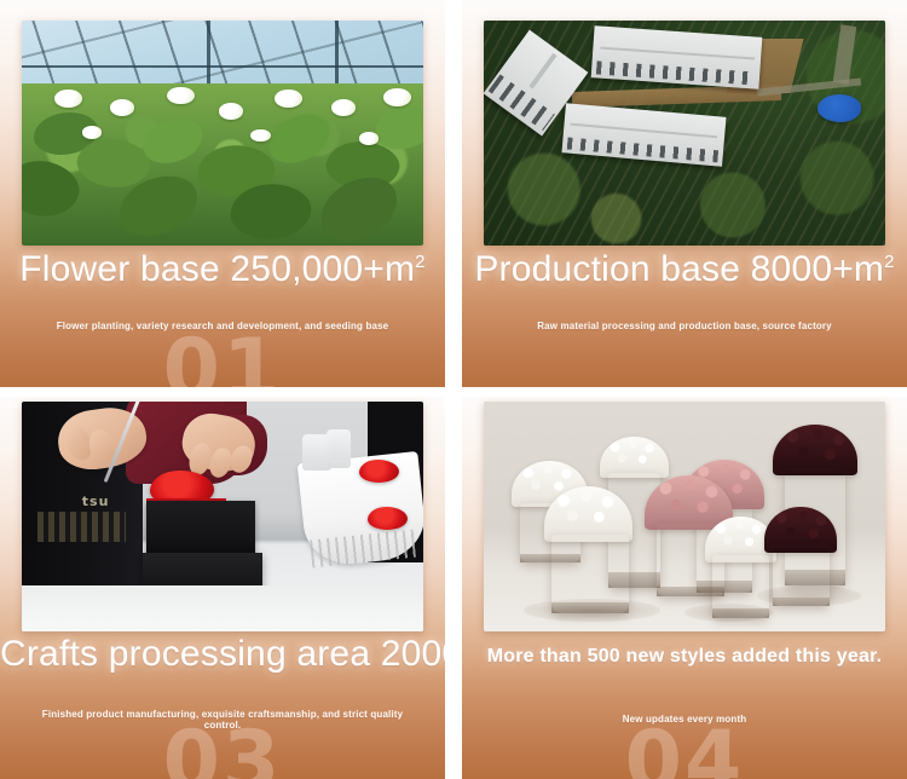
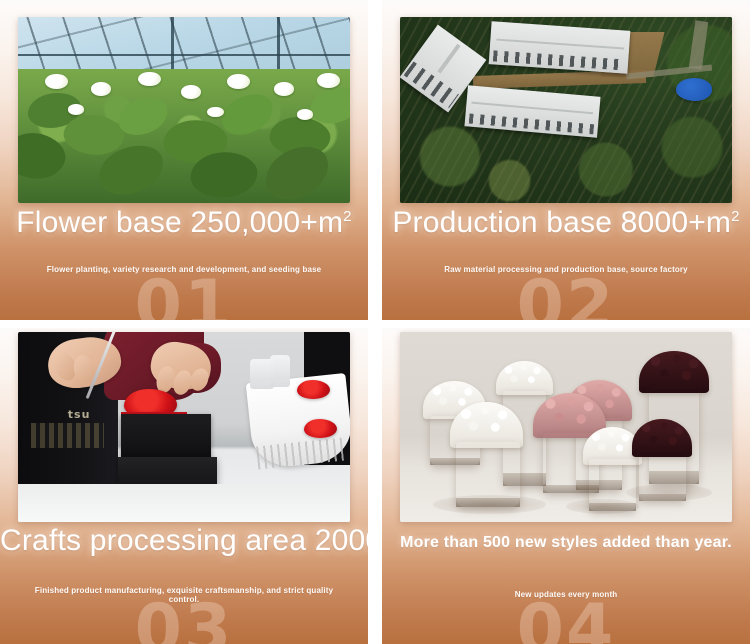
  01
  Flower base 250,000+m2
  Flower planting, variety research and development, and seeding base
+ 02
  Production base 8000+m2
  Raw material processing and production base, source factory
  03
  tsu
  Crafts processing area 200
  Finished product manufacturing, exquisite craftsmanship, and strict quality control.
  04
- More than 500 new styles added this year.
+ More than 500 new styles added than year.
  New updates every month
